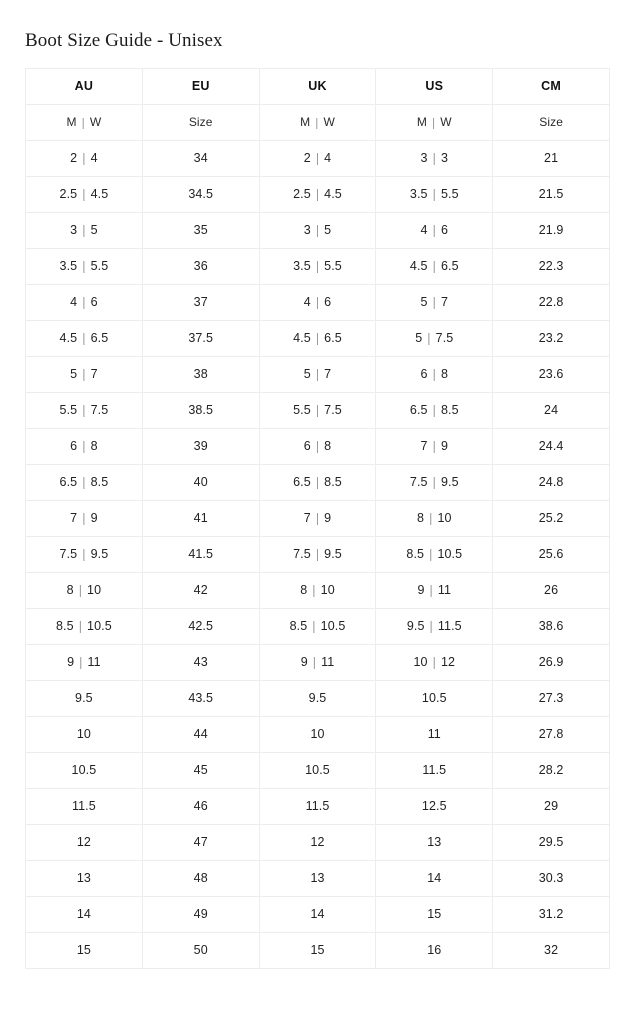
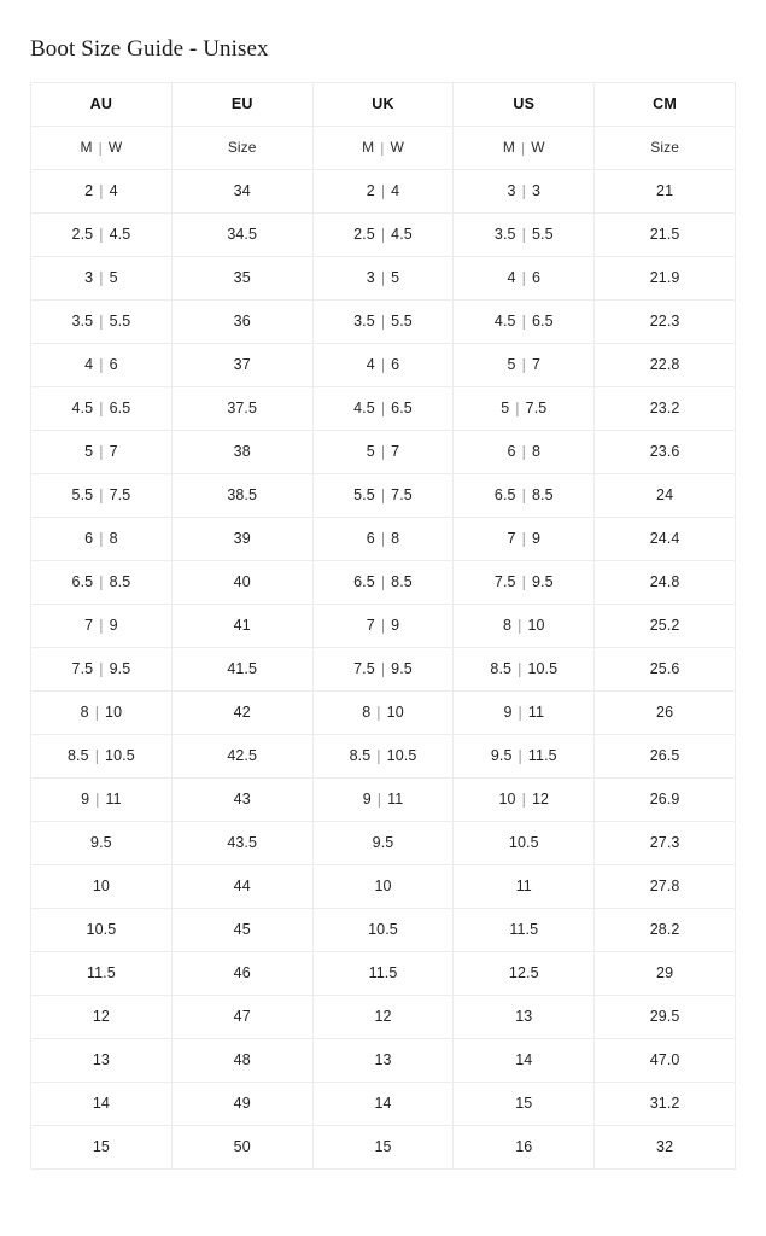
  Boot Size Guide - Unisex
  AU	EU	UK	US	CM
  M | W	Size	M | W	M | W	Size
  2 | 4	34	2 | 4	3 | 3	21
  2.5 | 4.5	34.5	2.5 | 4.5	3.5 | 5.5	21.5
  3 | 5	35	3 | 5	4 | 6	21.9
  3.5 | 5.5	36	3.5 | 5.5	4.5 | 6.5	22.3
  4 | 6	37	4 | 6	5 | 7	22.8
  4.5 | 6.5	37.5	4.5 | 6.5	5 | 7.5	23.2
  5 | 7	38	5 | 7	6 | 8	23.6
  5.5 | 7.5	38.5	5.5 | 7.5	6.5 | 8.5	24
  6 | 8	39	6 | 8	7 | 9	24.4
  6.5 | 8.5	40	6.5 | 8.5	7.5 | 9.5	24.8
  7 | 9	41	7 | 9	8 | 10	25.2
  7.5 | 9.5	41.5	7.5 | 9.5	8.5 | 10.5	25.6
  8 | 10	42	8 | 10	9 | 11	26
- 8.5 | 10.5	42.5	8.5 | 10.5	9.5 | 11.5	38.6
+ 8.5 | 10.5	42.5	8.5 | 10.5	9.5 | 11.5	26.5
  9 | 11	43	9 | 11	10 | 12	26.9
  9.5	43.5	9.5	10.5	27.3
  10	44	10	11	27.8
  10.5	45	10.5	11.5	28.2
  11.5	46	11.5	12.5	29
  12	47	12	13	29.5
- 13	48	13	14	30.3
+ 13	48	13	14	47.0
  14	49	14	15	31.2
  15	50	15	16	32
